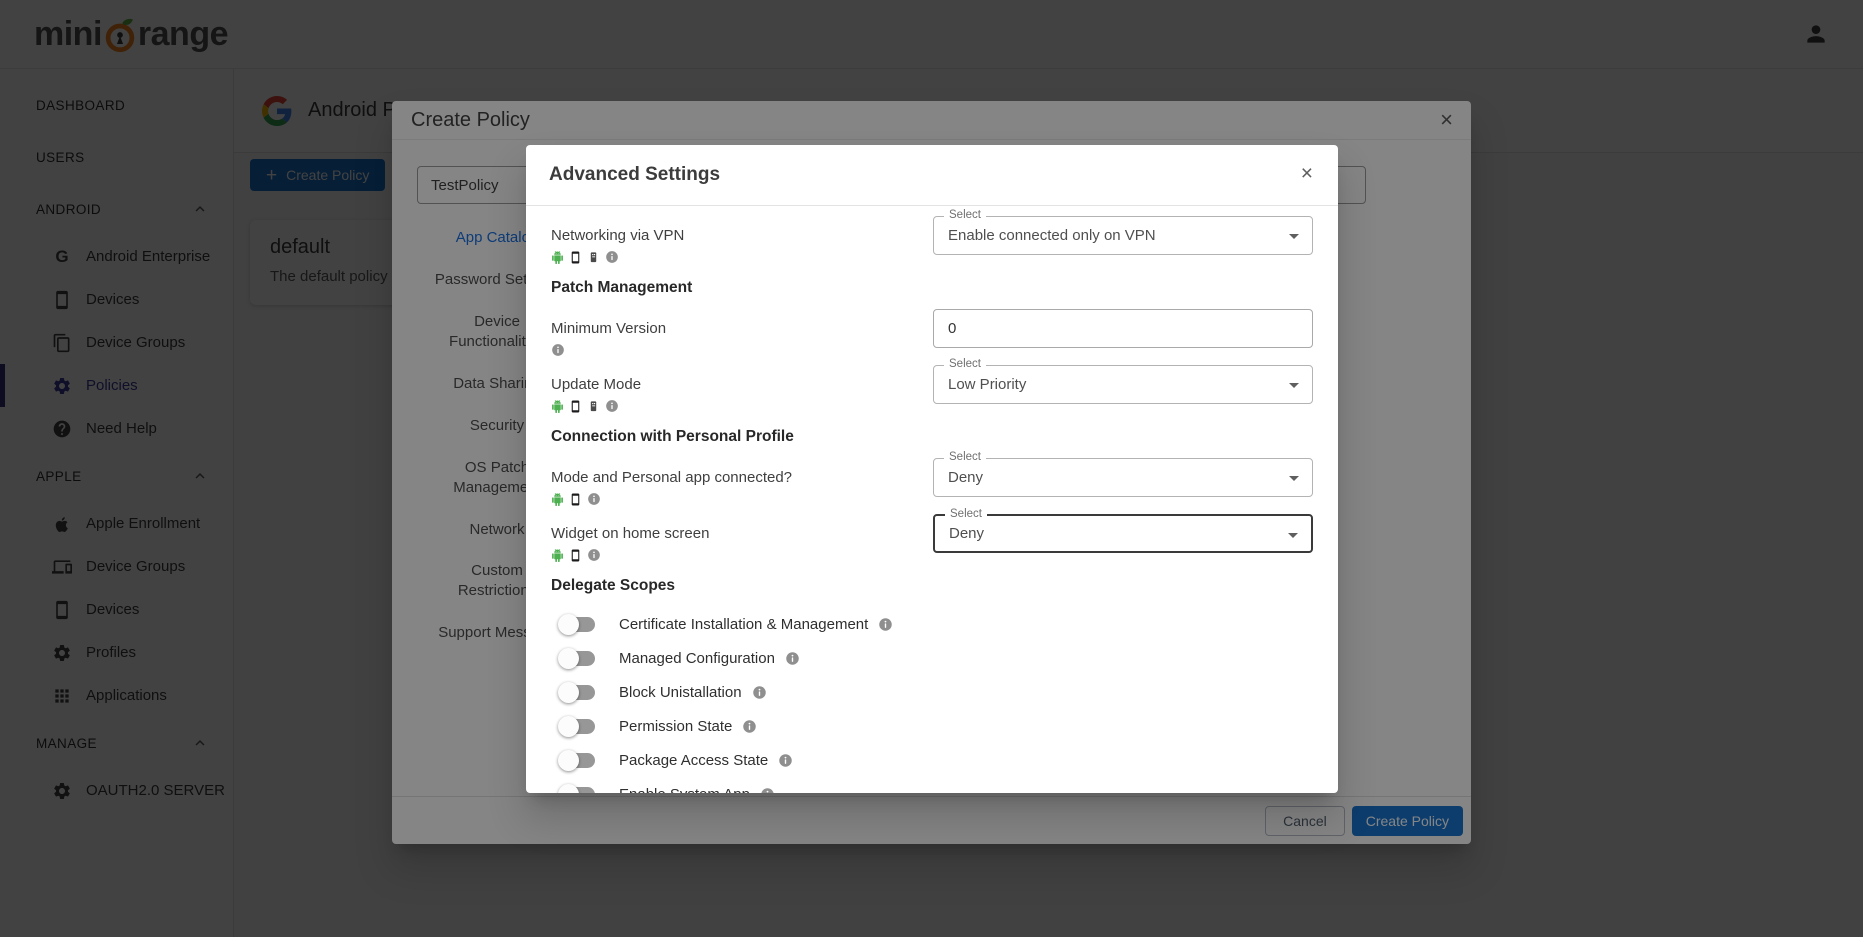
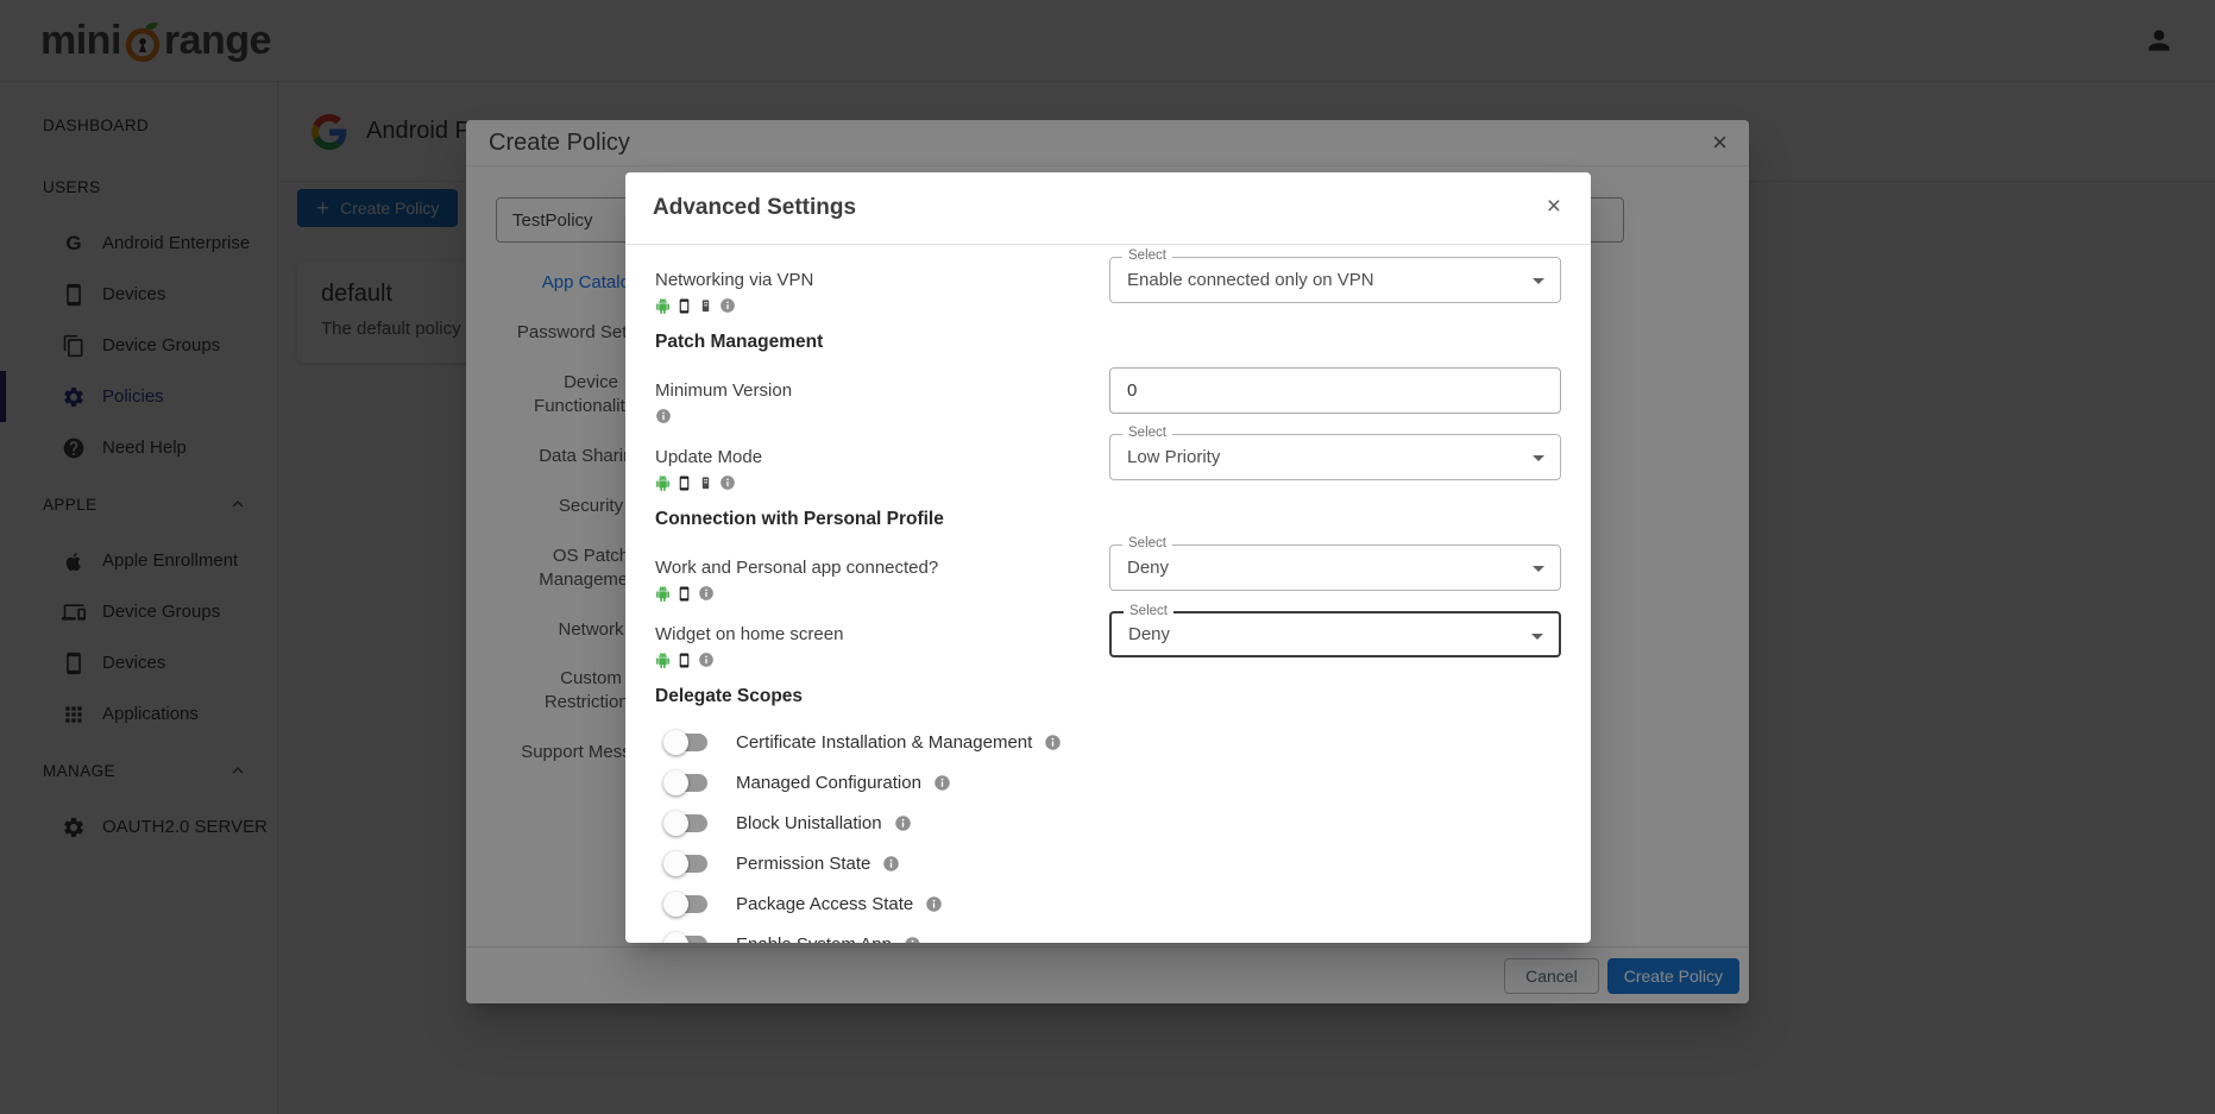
  mini
  range
  DASHBOARD
  USERS
- ANDROID
  G
  Android Enterprise
  Devices
  Device Groups
  Policies
  Need Help
  APPLE
  Apple Enrollment
  Device Groups
  Devices
- Profiles
  Applications
  MANAGE
  OAUTH2.0 SERVER
  +
  Create Policy
  default
  The default policy
  Create Policy
  ×
  TestPolicy
  App Catal
  Device Functionalit
  Data Shari
  Security
  OS Patch Manageme
  Network
  Custom Restriction
  Support Mes
  Cancel
  Create Policy
  Advanced Settings
  ×
  Networking via VPN
  Select
  Enable connected only on VPN
  Patch Management
  Minimum Version
  0
  Update Mode
  Select
  Low Priority
  Connection with Personal Profile
- Mode and Personal app connected?
+ Work and Personal app connected?
  Select
  Deny
  Widget on home screen
  Select
  Deny
  Delegate Scopes
  Certificate Installation & Management
  Managed Configuration
  Block Unistallation
  Permission State
  Package Access State
